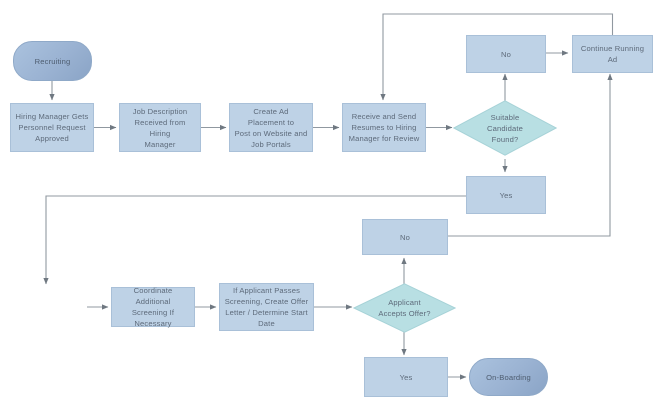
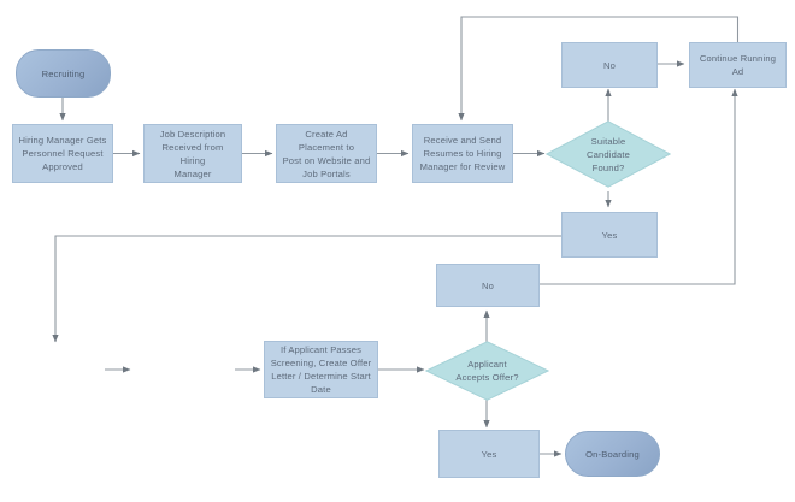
  Recruiting
  Hiring Manager Gets
  Personnel Request
  Approved
  Job Description
  Received from Hiring
  Manager
  Create Ad Placement to
  Post on Website and
  Job Portals
  Receive and Send
  Resumes to Hiring
  Manager for Review
  Suitable
  Candidate
  Found?
  No
  Continue Running Ad
  Yes
- Coordinate Additional
- Screening If Necessary
  If Applicant Passes
  Screening, Create Offer
  Letter / Determine Start
  Date
  Applicant
  Accepts Offer?
  No
  Yes
  On-Boarding
